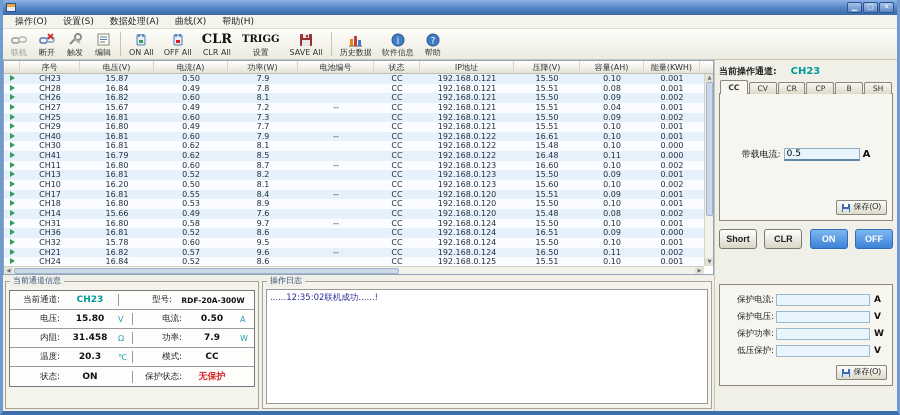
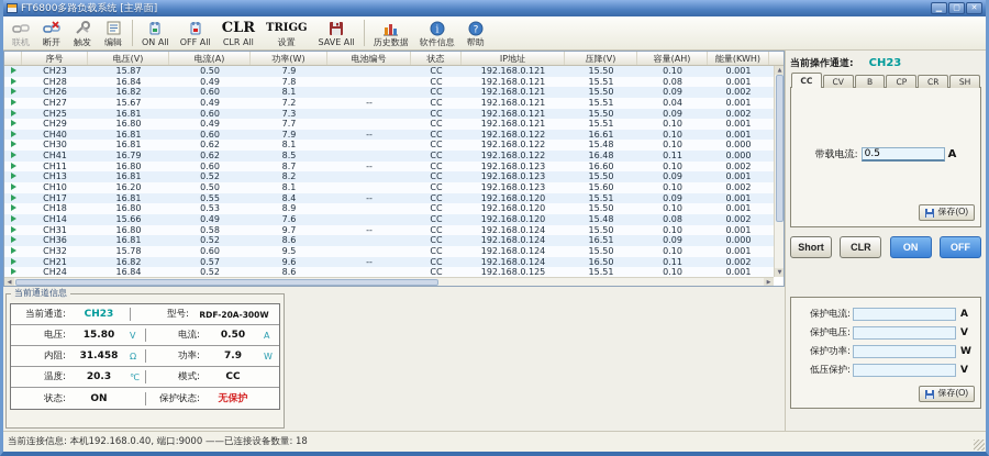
+ FT6800多路负载系统 [主界面]
  ▁
  ▢
  ✕
- 操作(O)
- 设置(S)
- 数据处理(A)
- 曲线(X)
- 帮助(H)
  联机
  断开
  触发
  编辑
  ON All
  OFF All
  CLR
  CLR All
  TRIGG
  设置
  SAVE All
  历史数据
  i
  软件信息
  ?
  帮助
  序号
  电压(V)
  电流(A)
  功率(W)
  电池编号
  状态
  IP地址
  压降(V)
  容量(AH)
  能量(KWH)
  CH23
  15.87
  0.50
  7.9
  CC
  192.168.0.121
  15.50
  0.10
  0.001
  CH28
  16.84
  0.49
  7.8
  CC
  192.168.0.121
  15.51
  0.08
  0.001
  CH26
  16.82
  0.60
  8.1
  CC
  192.168.0.121
  15.50
  0.09
  0.002
  CH27
  15.67
  0.49
  7.2
  --
  CC
  192.168.0.121
  15.51
  0.04
  0.001
  CH25
  16.81
  0.60
  7.3
  CC
  192.168.0.121
  15.50
  0.09
  0.002
  CH29
  16.80
  0.49
  7.7
  CC
  192.168.0.121
  15.51
  0.10
  0.001
  CH40
  16.81
  0.60
  7.9
  --
  CC
  192.168.0.122
  16.61
  0.10
  0.001
  CH30
  16.81
  0.62
  8.1
  CC
  192.168.0.122
  15.48
  0.10
  0.000
  CH41
  16.79
  0.62
  8.5
  CC
  192.168.0.122
  16.48
  0.11
  0.000
  CH11
  16.80
  0.60
  8.7
  --
  CC
  192.168.0.123
  16.60
  0.10
  0.002
  CH13
  16.81
  0.52
  8.2
  CC
  192.168.0.123
  15.50
  0.09
  0.001
  CH10
  16.20
  0.50
  8.1
  CC
  192.168.0.123
  15.60
  0.10
  0.002
  CH17
  16.81
  0.55
  8.4
  --
  CC
  192.168.0.120
  15.51
  0.09
  0.001
  CH18
  16.80
  0.53
  8.9
  CC
  192.168.0.120
  15.50
  0.10
  0.001
  CH14
  15.66
  0.49
  7.6
  CC
  192.168.0.120
  15.48
  0.08
  0.002
  CH31
  16.80
  0.58
  9.7
  --
  CC
  192.168.0.124
  15.50
  0.10
  0.001
  CH36
  16.81
  0.52
  8.6
  CC
  192.168.0.124
  16.51
  0.09
  0.000
  CH32
  15.78
  0.60
  9.5
  CC
  192.168.0.124
  15.50
  0.10
  0.001
  CH21
  16.82
  0.57
  9.6
  --
  CC
  192.168.0.124
  16.50
  0.11
  0.002
  CH24
  16.84
  0.52
  8.6
  CC
  192.168.0.125
  15.51
  0.10
  0.001
  当前通道信息
  当前通道:
  CH23
  型号:
  RDF-20A-300W
  电压:
  15.80
  V
  电流:
  0.50
  A
  内阻:
  31.458
  Ω
  功率:
  7.9
  W
  温度:
  20.3
  ℃
  模式:
  CC
  状态:
  ON
  保护状态:
  无保护
- 操作日志
- ......12:35:02联机成功......!
  当前操作通道:
  CH23
  CC
  CV
- CR
+ B
  CP
- B
+ CR
  SH
  带载电流:
  0.5
  A
  保存(O)
  Short
  CLR
  ON
  OFF
  保护电流:
  A
  保护电压:
  V
  保护功率:
  W
  低压保护:
  V
  保存(O)
+ 当前连接信息: 本机192.168.0.40, 端口:9000 ——已连接设备数量: 18
